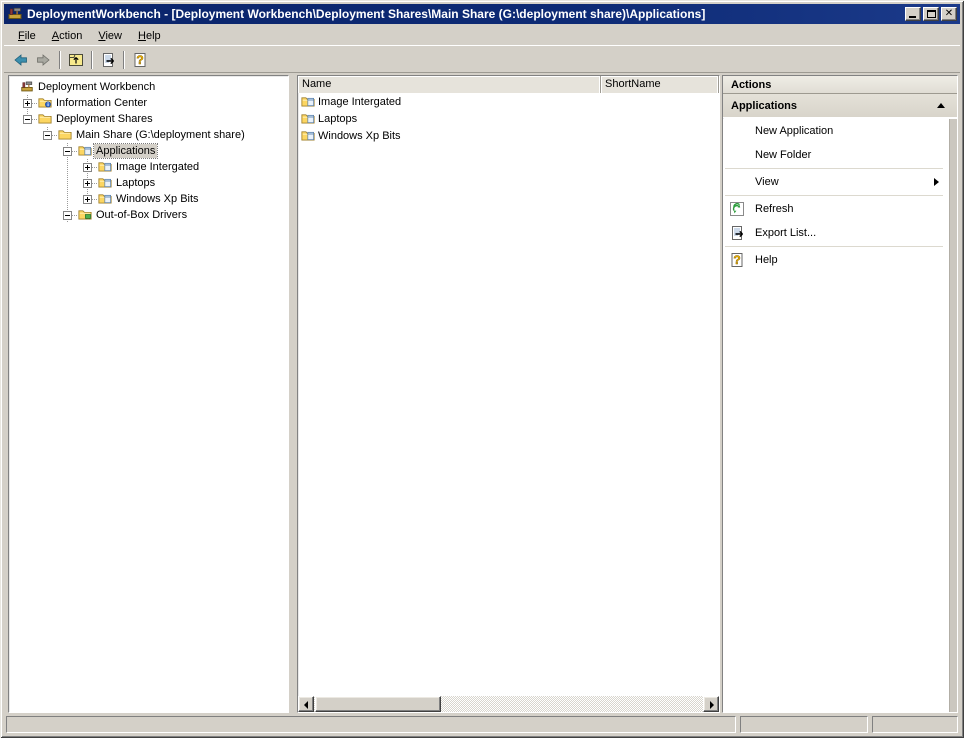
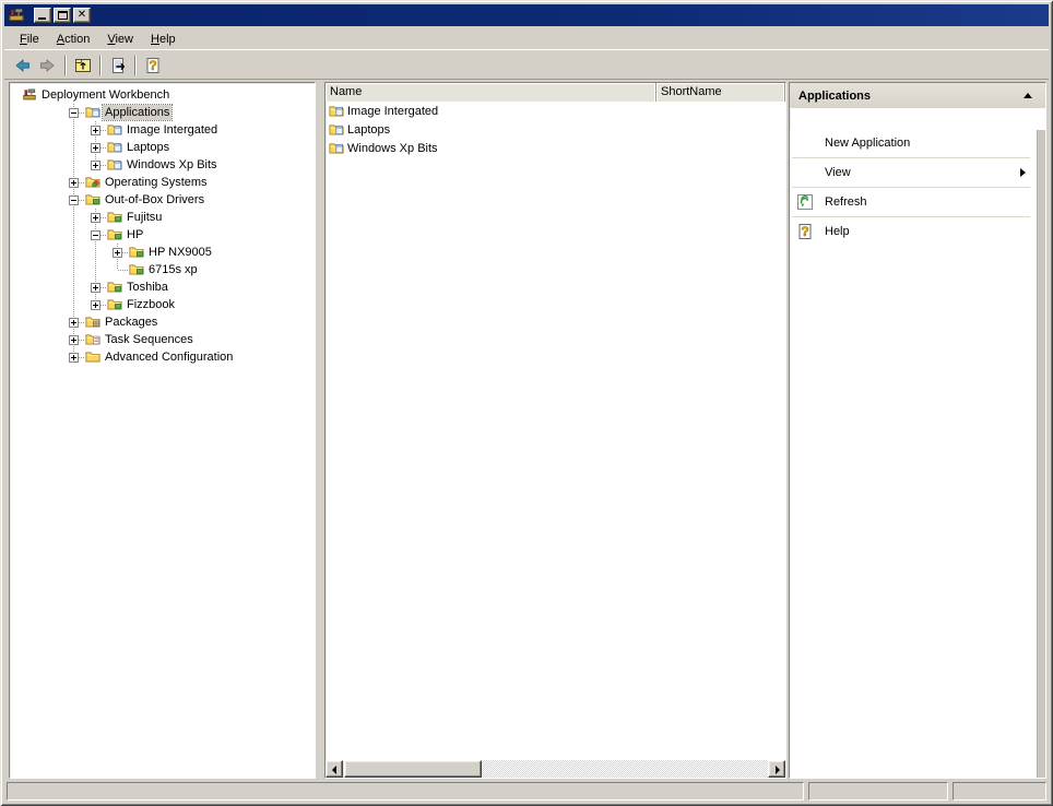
- DeploymentWorkbench - [Deployment Workbench\Deployment Shares\Main Share (G:\deployment share)\Applications]
  ✕
  File
  Action
  View
  Help
  ?
  Deployment Workbench
- Information Center
- Deployment Shares
- Main Share (G:\deployment share)
  Applications
  Image Intergated
  Laptops
  Windows Xp Bits
+ Operating Systems
  Out-of-Box Drivers
+ Fujitsu
+ HP
+ HP NX9005
+ 6715s xp
+ Toshiba
+ Fizzbook
+ Packages
+ Task Sequences
+ Advanced Configuration
  Name
  ShortName
  Image Intergated
  Laptops
  Windows Xp Bits
- Actions
  Applications
  New Application
- New Folder
  View
  Refresh
- Export List...
  ?
  Help
